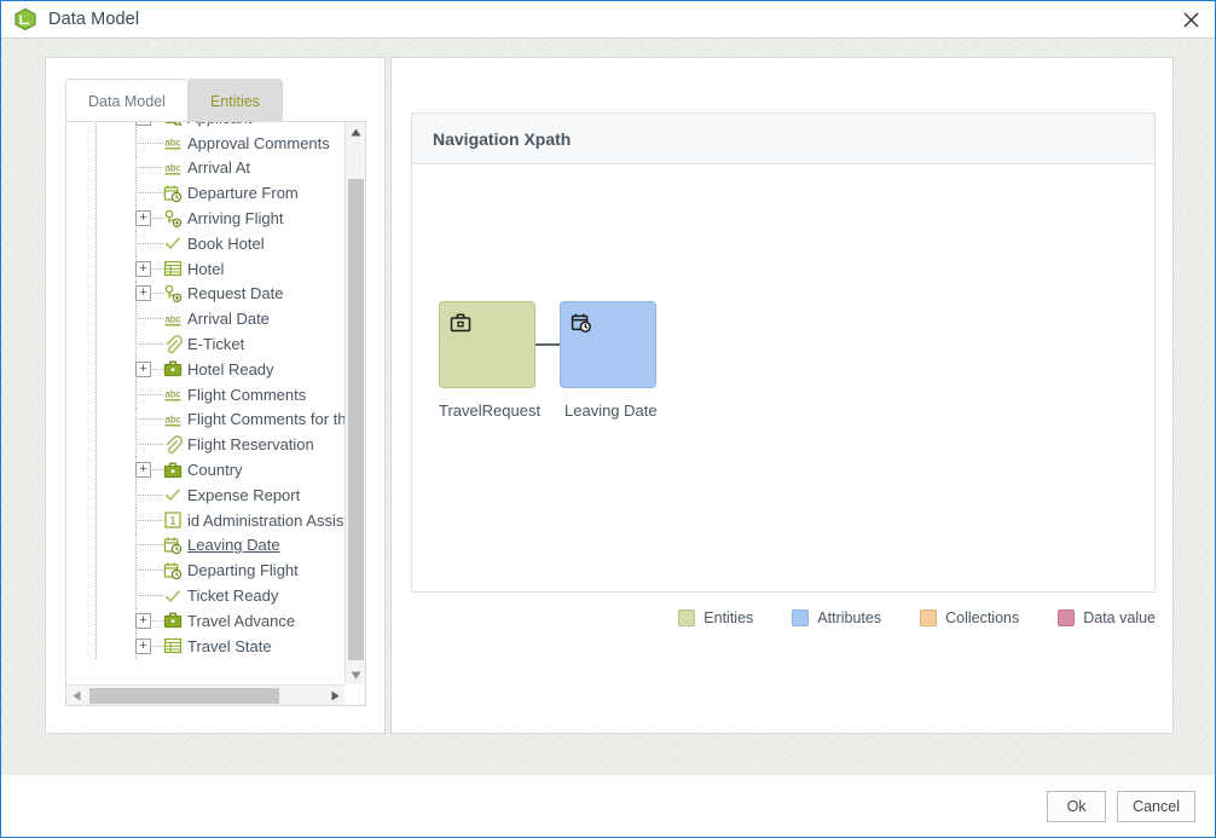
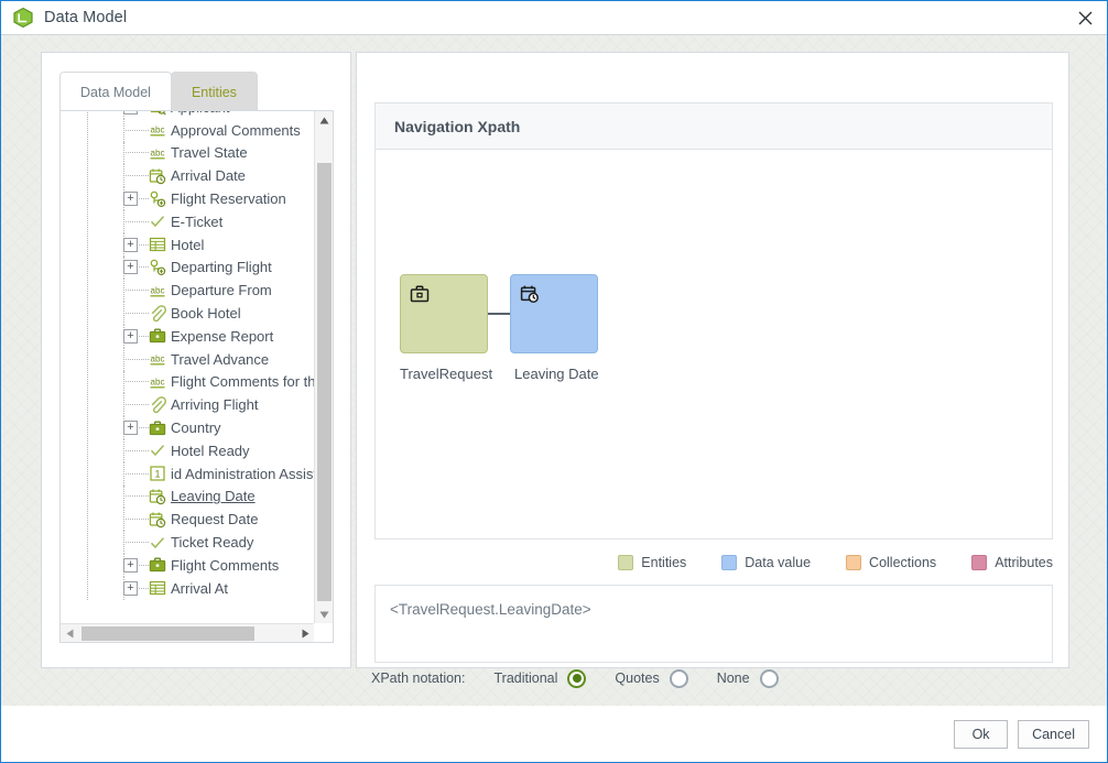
  Data Model
  Data Model
  Entities
  abc
  Approval Comments
  abc
- Arrival At
+ Travel State
- Departure From
+ Arrival Date
  +
- Arriving Flight
+ Flight Reservation
- Book Hotel
+ E-Ticket
  +
  Hotel
  +
- Request Date
+ Departing Flight
  abc
- Arrival Date
+ Departure From
- E-Ticket
+ Book Hotel
  +
- Hotel Ready
+ Expense Report
  abc
- Flight Comments
+ Travel Advance
  abc
  Flight Comments for th
- Flight Reservation
+ Arriving Flight
  +
  Country
- Expense Report
+ Hotel Ready
  1
  id Administration Assis
  Leaving Date
- Departing Flight
+ Request Date
  Ticket Ready
  +
- Travel Advance
+ Flight Comments
  +
- Travel State
+ Arrival At
  Navigation Xpath
  TravelRequest
  Leaving Date
  Entities
- Attributes
+ Data value
  Collections
- Data value
+ Attributes
+ <TravelRequest.LeavingDate>
+ XPath notation:
+ Traditional
+ Quotes
+ None
  Ok
  Cancel
